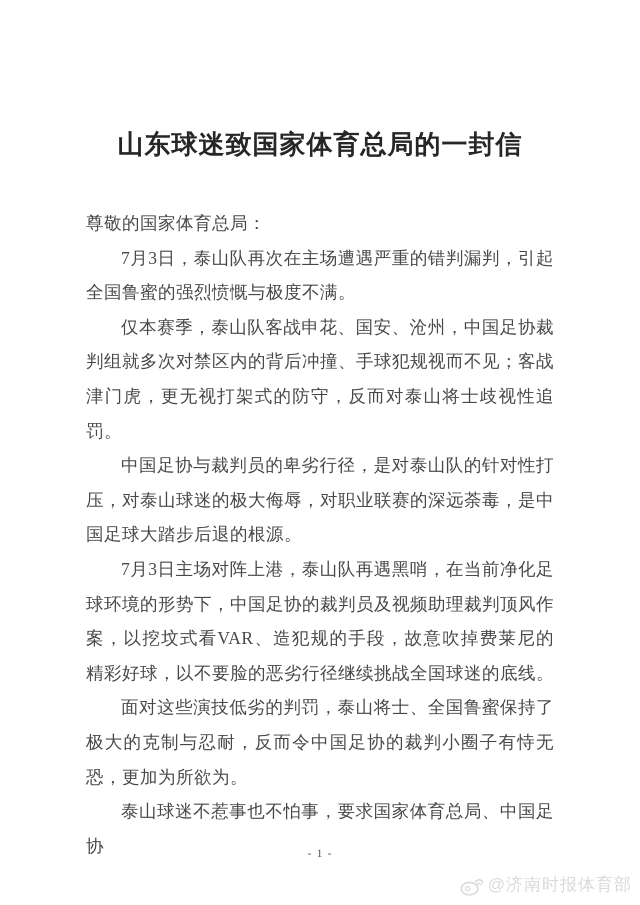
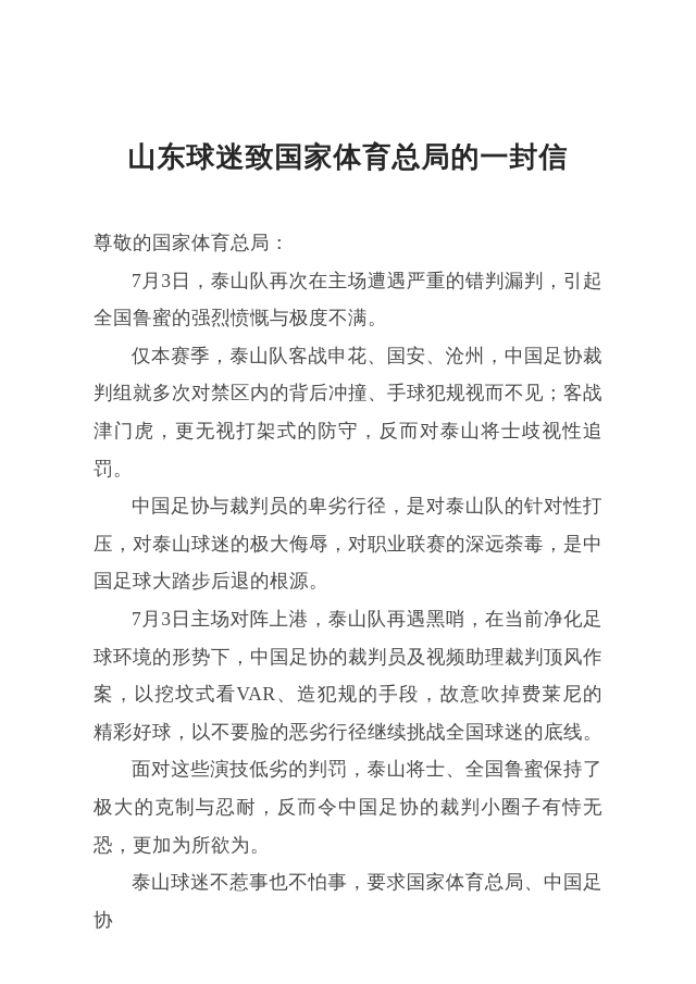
  山东球迷致国家体育总局的一封信
  尊敬的国家体育总局：
  7月3日，泰山队再次在主场遭遇严重的错判漏判，引起全国鲁蜜的强烈愤慨与极度不满。
  仅本赛季，泰山队客战申花、国安、沧州，中国足协裁判组就多次对禁区内的背后冲撞、手球犯规视而不见；客战津门虎，更无视打架式的防守，反而对泰山将士歧视性追罚。
  中国足协与裁判员的卑劣行径，是对泰山队的针对性打压，对泰山球迷的极大侮辱，对职业联赛的深远荼毒，是中国足球大踏步后退的根源。
  7月3日主场对阵上港，泰山队再遇黑哨，在当前净化足球环境的形势下，中国足协的裁判员及视频助理裁判顶风作案，以挖坟式看VAR、造犯规的手段，故意吹掉费莱尼的精彩好球，以不要脸的恶劣行径继续挑战全国球迷的底线。
  面对这些演技低劣的判罚，泰山将士、全国鲁蜜保持了极大的克制与忍耐，反而令中国足协的裁判小圈子有恃无恐，更加为所欲为。
  泰山球迷不惹事也不怕事，要求国家体育总局、中国足协
- - 1 -
- @济南时报体育部
